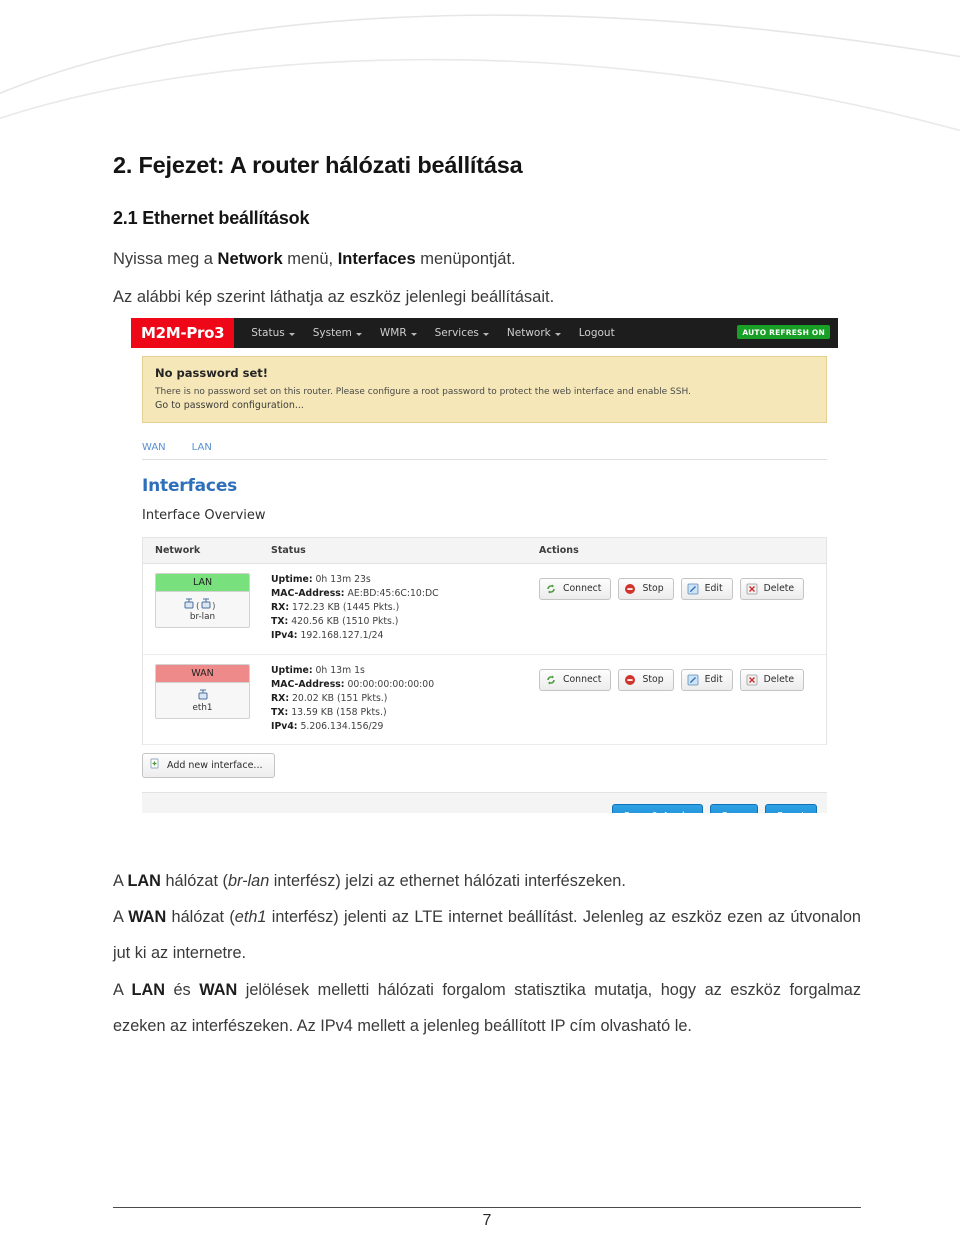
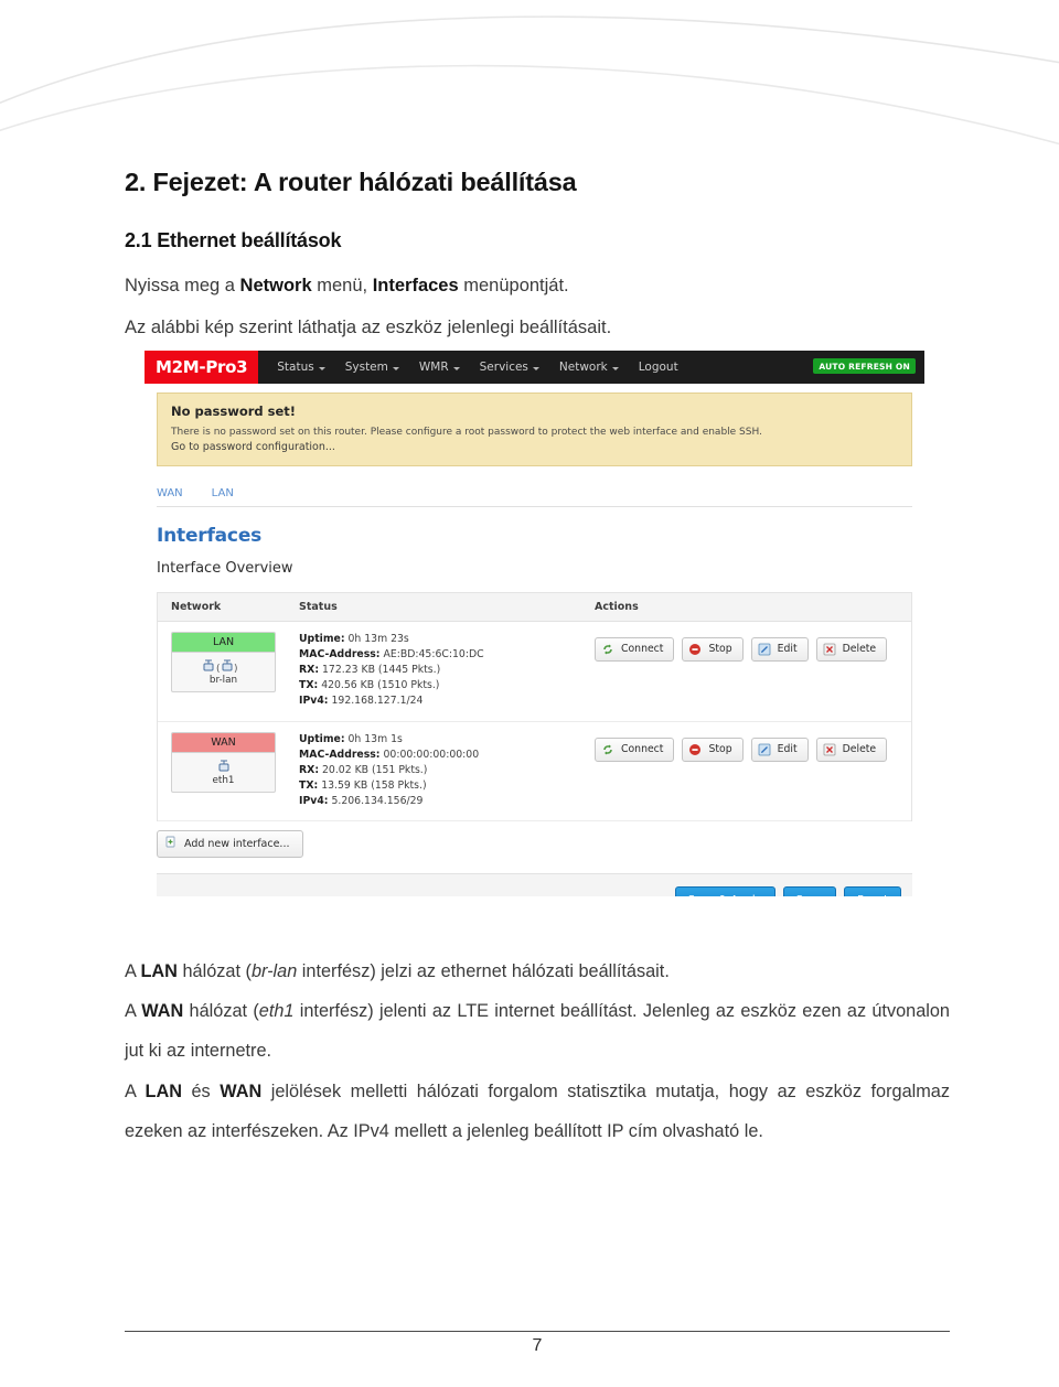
  2. Fejezet: A router hálózati beállítása
  2.1 Ethernet beállítások
  Nyissa meg a Network menü, Interfaces menüpontját.
  Az alábbi kép szerint láthatja az eszköz jelenlegi beállításait.
  M2M-Pro3
  Status
  System
  WMR
  Services
  Network
  Logout
  AUTO REFRESH ON
  No password set!
  There is no password set on this router. Please configure a root password to protect the web interface and enable SSH.
  Go to password configuration...
  WAN
  LAN
  Interfaces
  Interface Overview
  Network
  Status
  Actions
  LAN
  (
  )
  br-lan
  Uptime: 0h 13m 23s
  MAC-Address: AE:BD:45:6C:10:DC
  RX: 172.23 KB (1445 Pkts.)
  TX: 420.56 KB (1510 Pkts.)
  IPv4: 192.168.127.1/24
  Connect
  Stop
  Edit
  Delete
  WAN
  eth1
  Uptime: 0h 13m 1s
  MAC-Address: 00:00:00:00:00:00
  RX: 20.02 KB (151 Pkts.)
  TX: 13.59 KB (158 Pkts.)
  IPv4: 5.206.134.156/29
  Connect
  Stop
  Edit
  Delete
  Add new interface...
- A LAN hálózat (br-lan interfész) jelzi az ethernet hálózati interfészeken.
+ A LAN hálózat (br-lan interfész) jelzi az ethernet hálózati beállításait.
  A WAN hálózat (eth1 interfész) jelenti az LTE internet beállítást. Jelenleg az eszköz ezen az útvonalon jut ki az internetre.
  A LAN és WAN jelölések melletti hálózati forgalom statisztika mutatja, hogy az eszköz forgalmaz ezeken az interfészeken. Az IPv4 mellett a jelenleg beállított IP cím olvasható le.
  7
